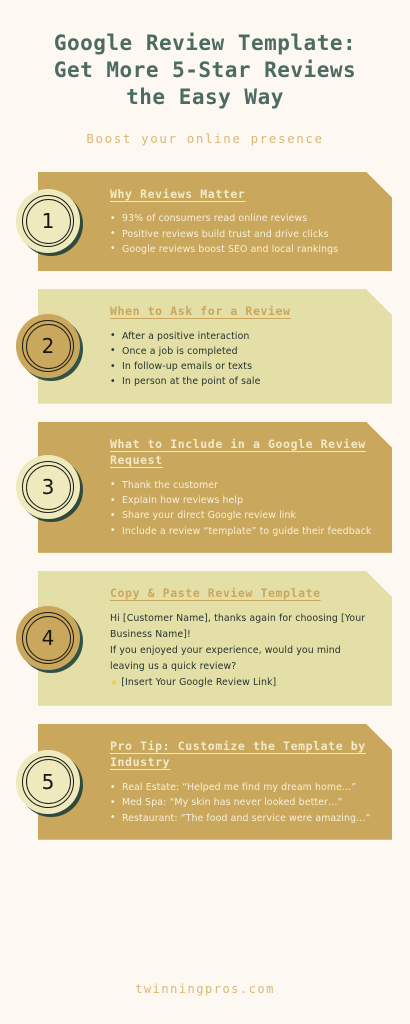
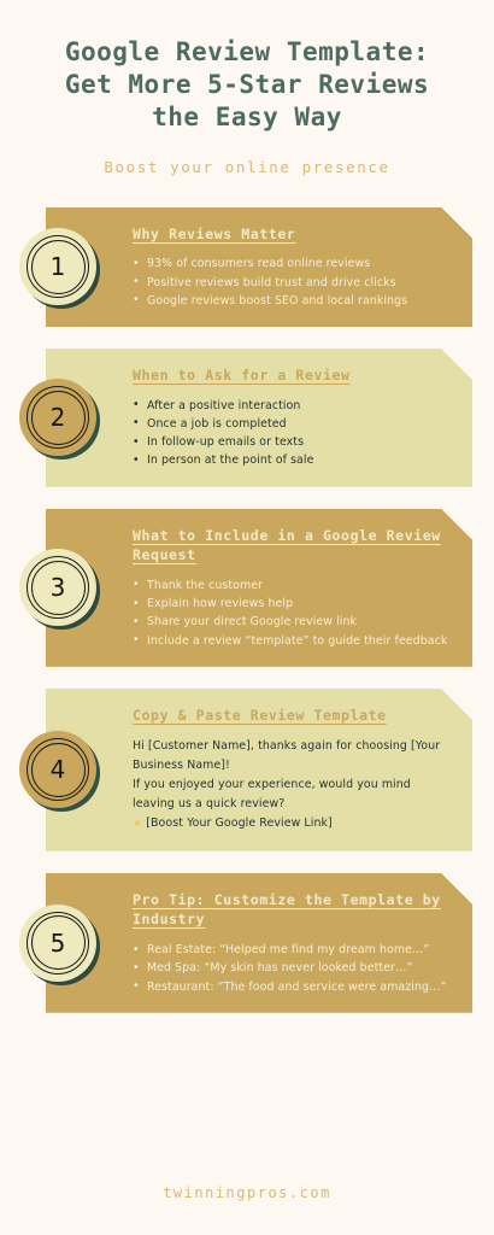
  Google Review Template:
  Get More 5-Star Reviews
  the Easy Way
  Boost your online presence
  Why Reviews Matter
  93% of consumers read online reviews
  Positive reviews build trust and drive clicks
  Google reviews boost SEO and local rankings
  1
  When to Ask for a Review
  After a positive interaction
  Once a job is completed
  In follow-up emails or texts
  In person at the point of sale
  2
  What to Include in a Google Review Request
  Thank the customer
  Explain how reviews help
  Share your direct Google review link
  Include a review “template” to guide their feedback
  3
  Copy & Paste Review Template
  Hi [Customer Name], thanks again for choosing [Your Business Name]!
  If you enjoyed your experience, would you mind leaving us a quick review?
- ★ [Insert Your Google Review Link]
+ ★ [Boost Your Google Review Link]
  4
  Pro Tip: Customize the Template by Industry
  Real Estate: “Helped me find my dream home…”
  Med Spa: “My skin has never looked better…”
  Restaurant: “The food and service were amazing…”
  5
  twinningpros.com
